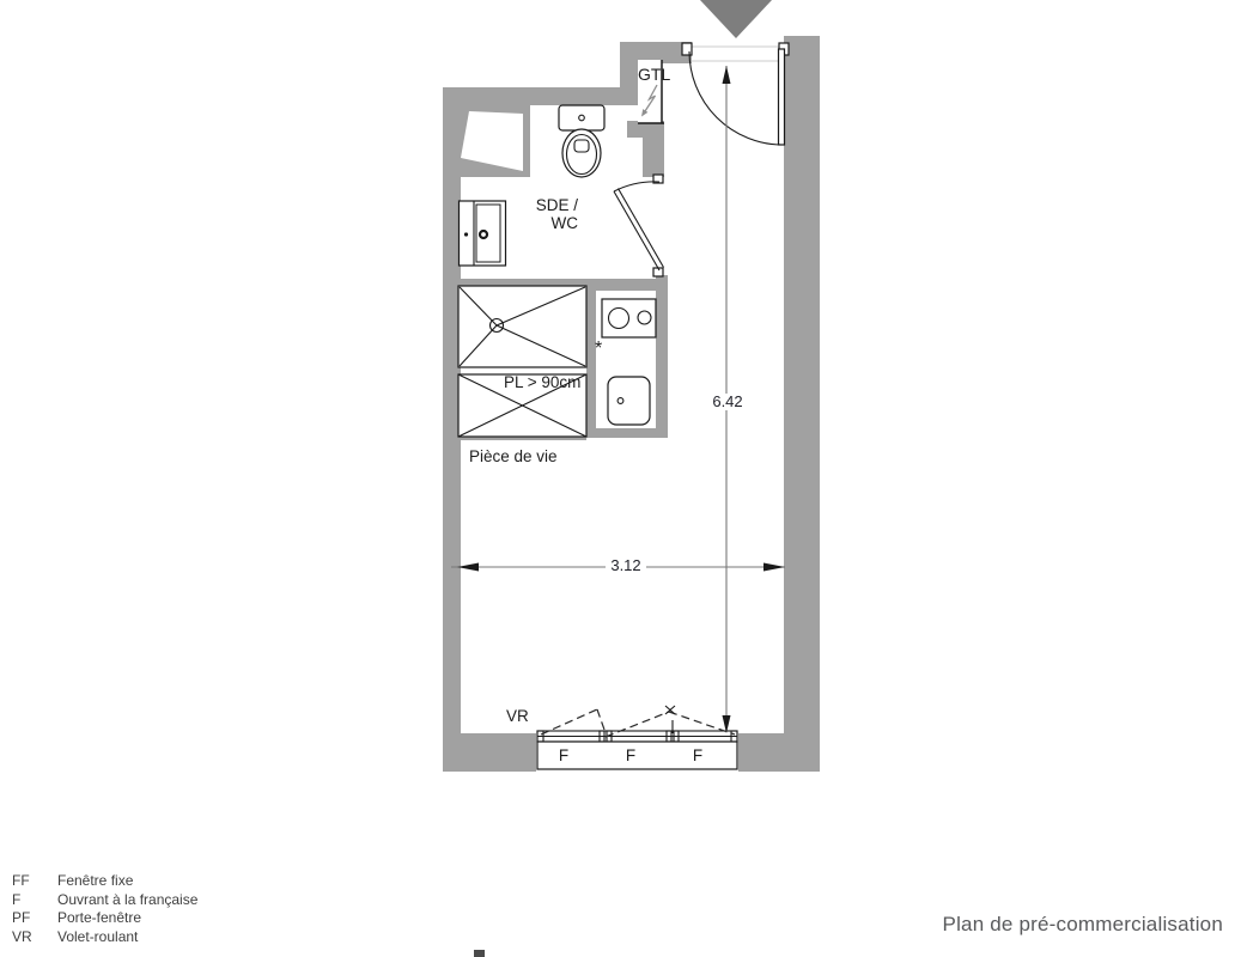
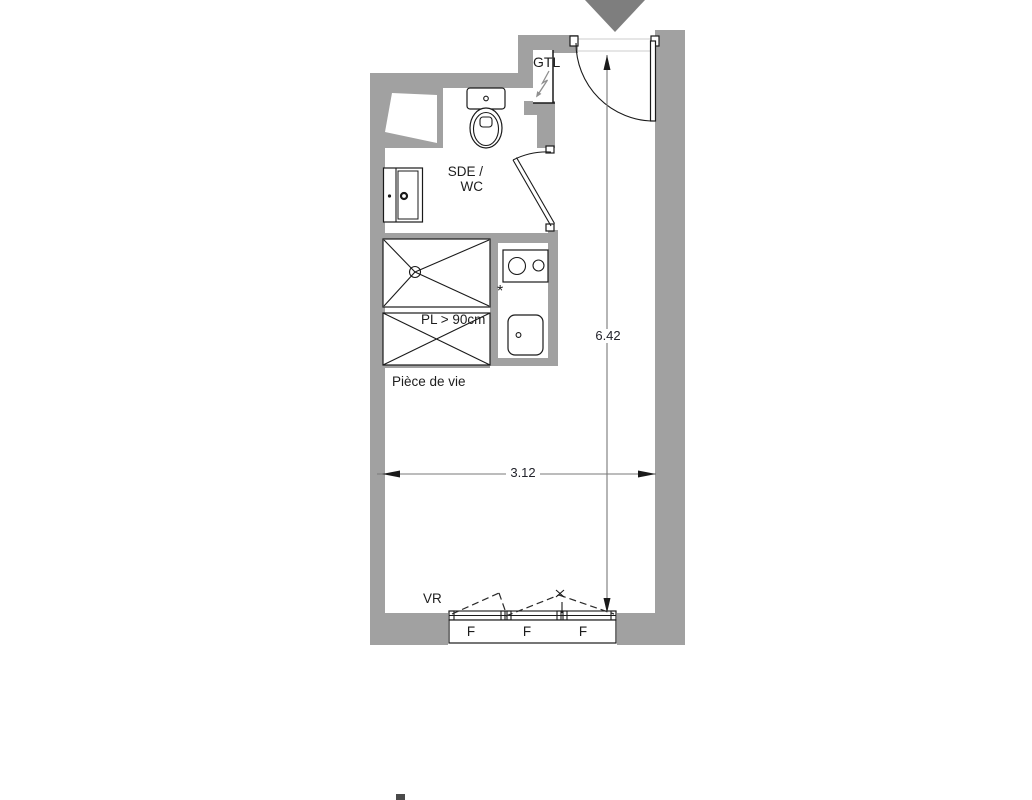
  GTL
  SDE /
  WC
  PL > 90cm
  Pièce de vie
  VR
  *
  F
  F
  F
  6.42
  3.12
- FF Fenêtre fixe
- F Ouvrant à la française
- PF Porte-fenêtre
- VR Volet-roulant
- Plan de pré-commercialisation
